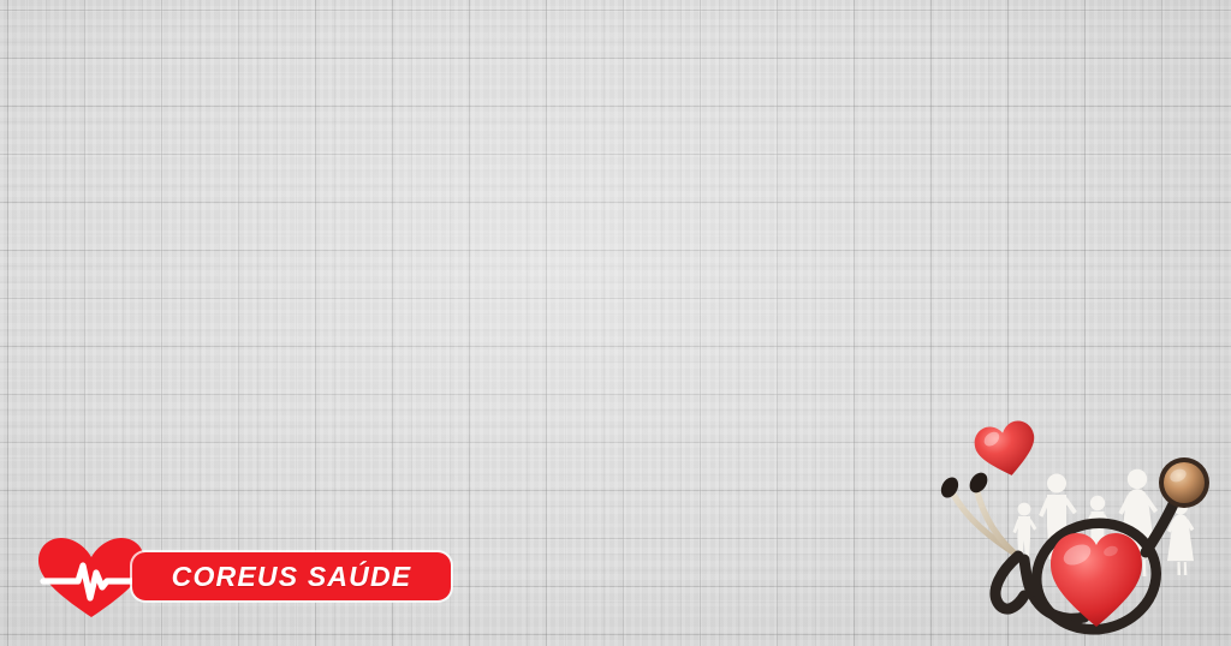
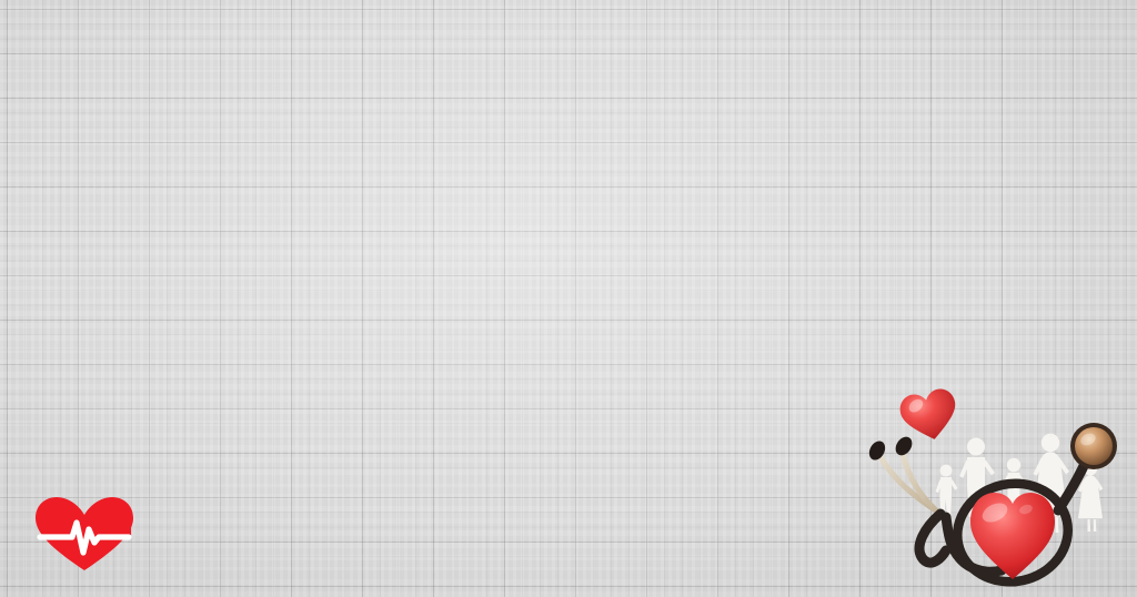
- COREUS SAÚDE
